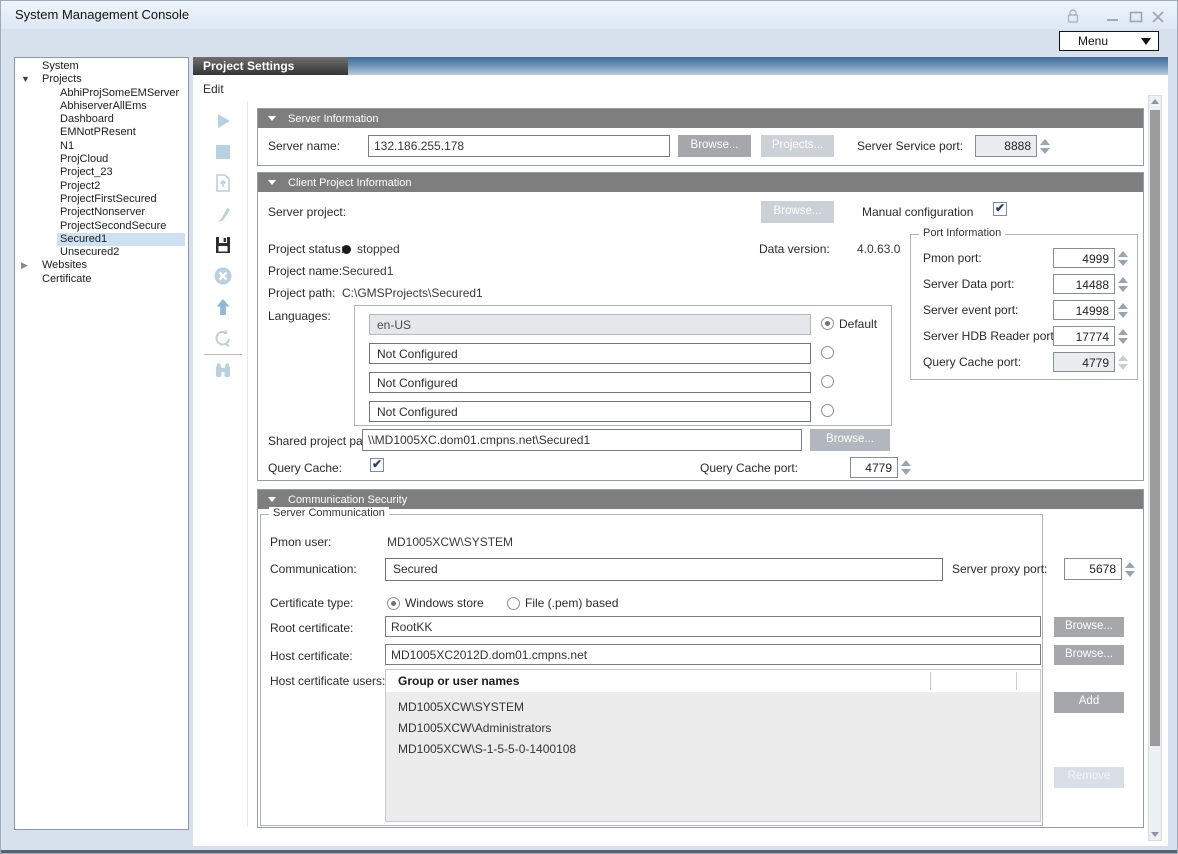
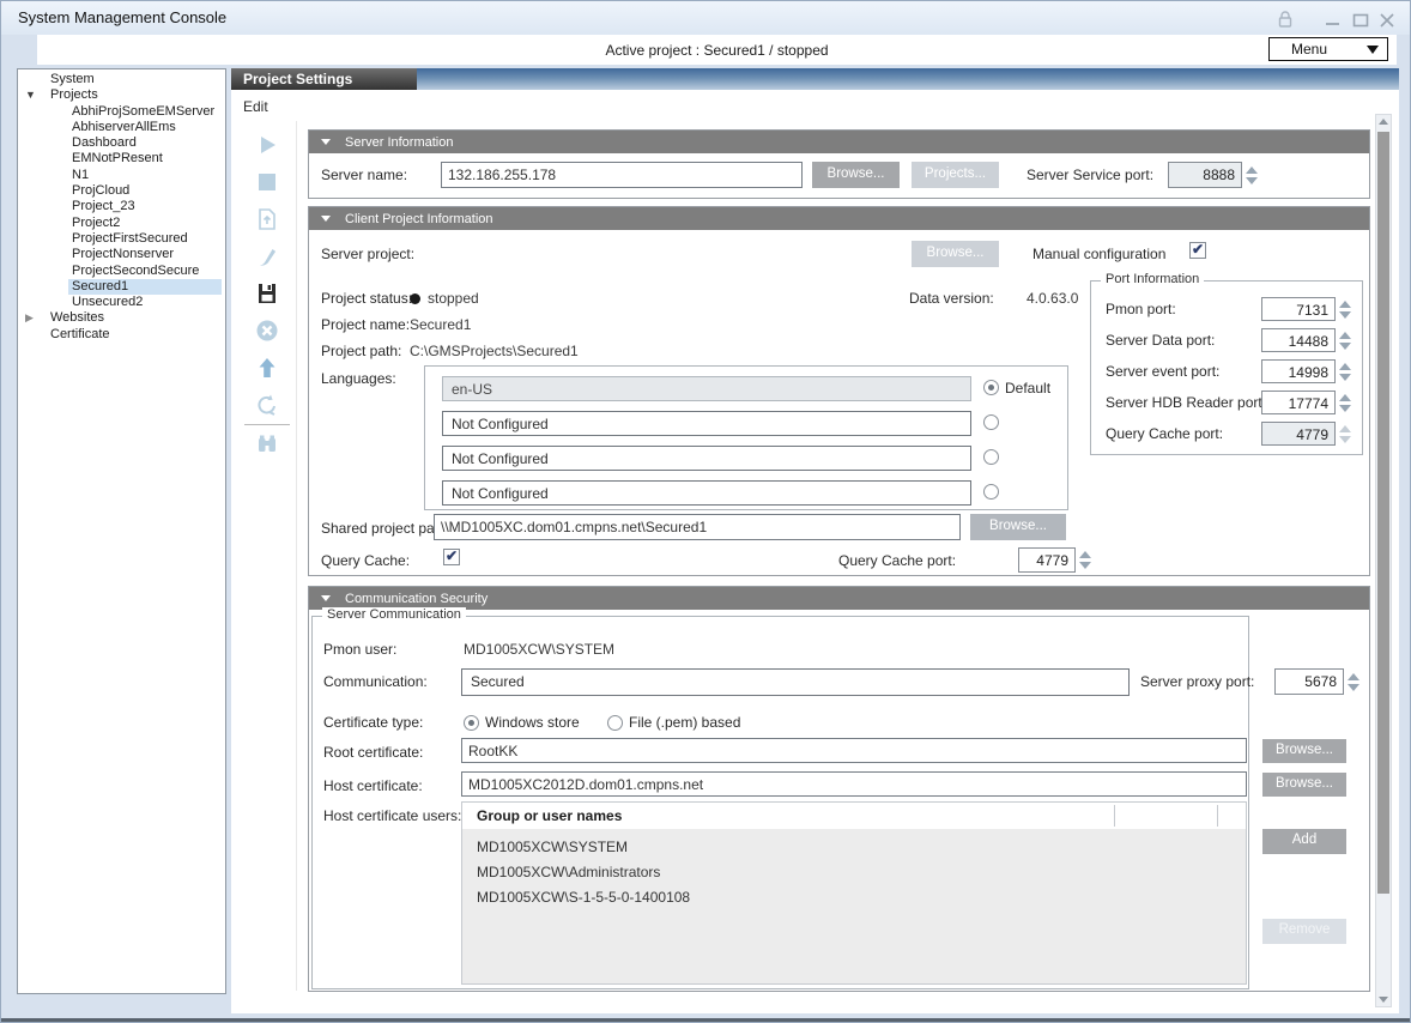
  System Management Console
+ Active project : Secured1 / stopped
  Menu
  System
  ▼
  Projects
  AbhiProjSomeEMServer
  AbhiserverAllEms
  Dashboard
  EMNotPResent
  N1
  ProjCloud
  Project_23
  Project2
  ProjectFirstSecured
  ProjectNonserver
  ProjectSecondSecure
  Secured1
  Unsecured2
  ▶
  Websites
  Certificate
  Project Settings
  Edit
  Server Information
  Server name:
  132.186.255.178
  Browse...
  Projects...
  Server Service port:
  8888
  Client Project Information
  Server project:
  Browse...
  Manual configuration
  Project status
  stopped
  Data version:
  4.0.63.0
  Project name:
  Secured1
  Project path:
  C:\GMSProjects\Secured1
  Port Information
  Pmon port:
- 4999
+ 7131
  Server Data port:
  14488
  Server event port:
  14998
  Server HDB Reader por
  17774
  Query Cache port:
  4779
  Languages:
  en-US
  Default
  Not Configured
  Not Configured
  Not Configured
  Shared project pa
  \\MD1005XC.dom01.cmpns.net\Secured1
  Browse...
  Query Cache:
  Query Cache port:
  4779
  Communication Security
  Server Communication
  Pmon user:
  MD1005XCW\SYSTEM
  Communication:
  Secured
  Server proxy port:
  5678
  Certificate type:
  Windows store
  File (.pem) based
  Root certificate:
  RootKK
  Browse...
  Host certificate:
  MD1005XC2012D.dom01.cmpns.net
  Browse...
  Host certificate users:
  Group or user names
  MD1005XCW\SYSTEM
  MD1005XCW\Administrators
  MD1005XCW\S-1-5-5-0-1400108
  Add
  Remove
